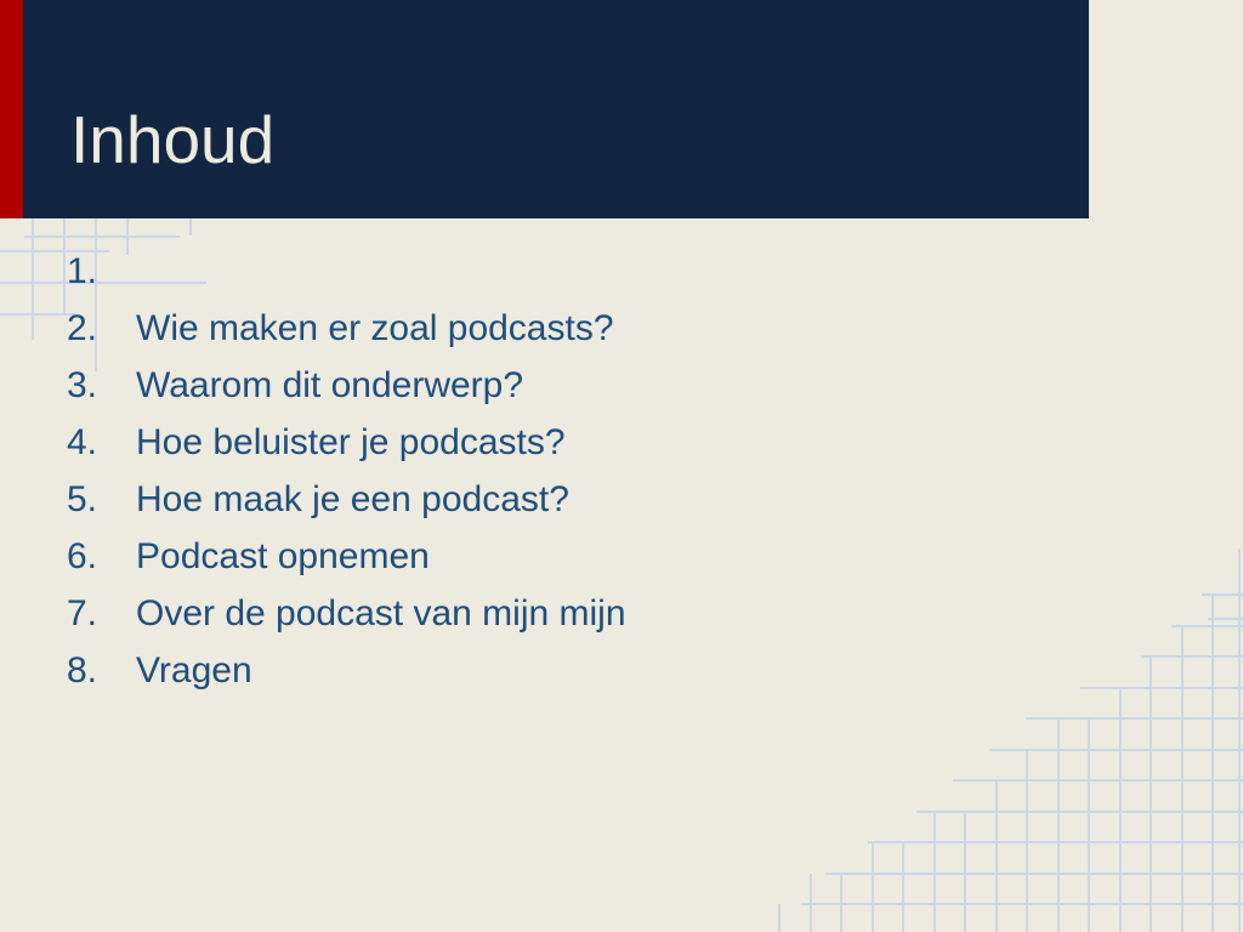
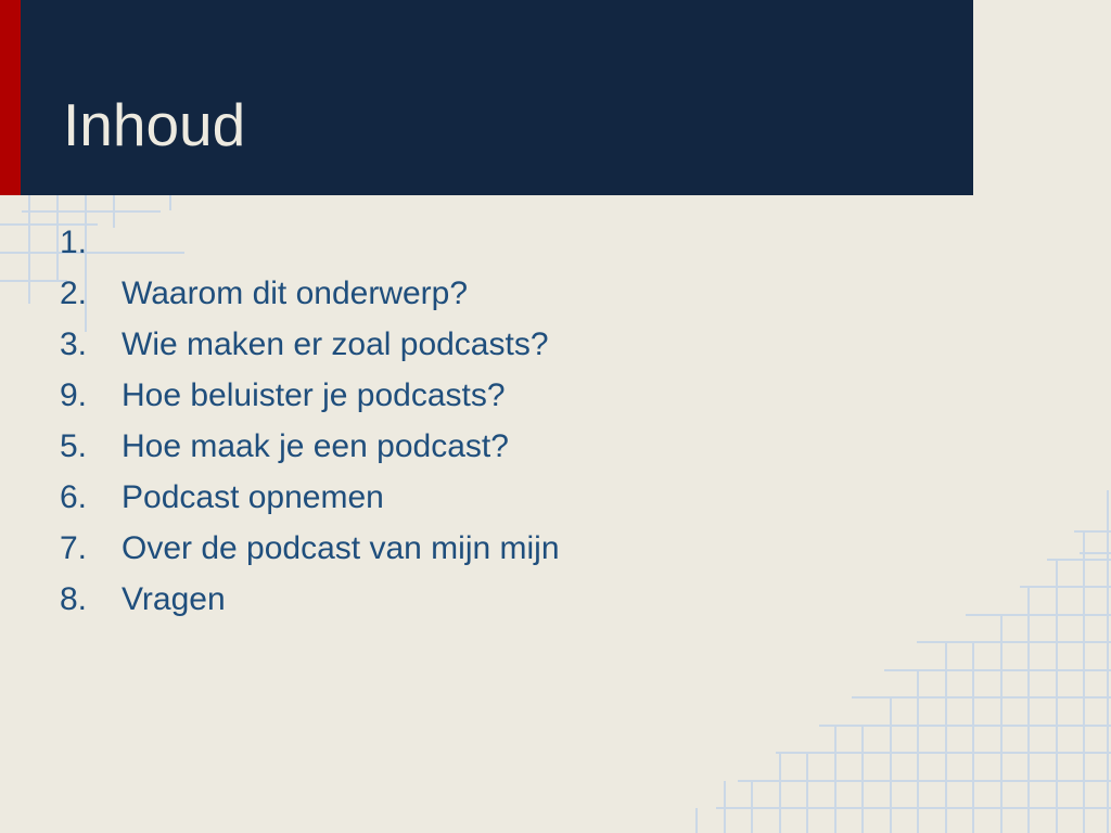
  Inhoud
  1.
  2.
- Wie maken er zoal podcasts?
+ Waarom dit onderwerp?
  3.
- Waarom dit onderwerp?
+ Wie maken er zoal podcasts?
- 4.
+ 9.
  Hoe beluister je podcasts?
  5.
  Hoe maak je een podcast?
  6.
  Podcast opnemen
  7.
  Over de podcast van mijn mijn
  8.
  Vragen
